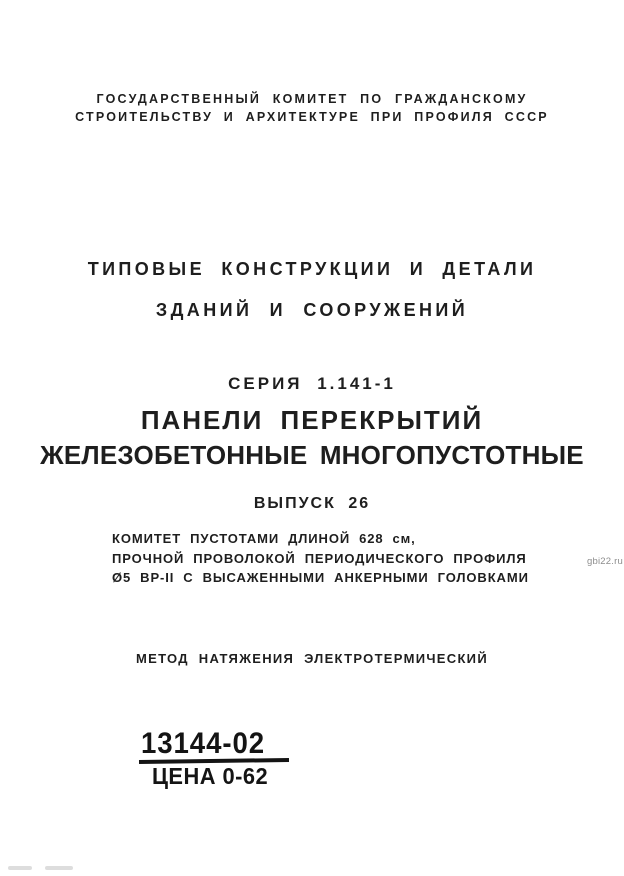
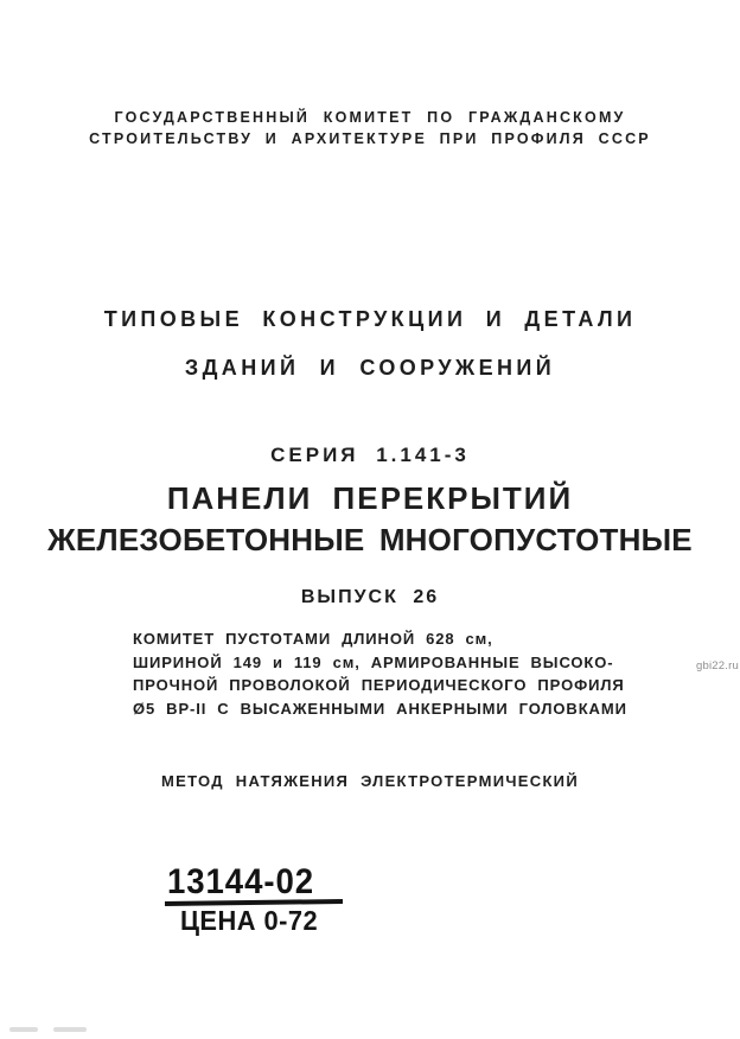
  ГОСУДАРСТВЕННЫЙ КОМИТЕТ ПО ГРАЖДАНСКОМУ
  СТРОИТЕЛЬСТВУ И АРХИТЕКТУРЕ ПРИ ПРОФИЛЯ СССР
  ТИПОВЫЕ КОНСТРУКЦИИ И ДЕТАЛИ
  ЗДАНИЙ И СООРУЖЕНИЙ
- СЕРИЯ 1.141-1
+ СЕРИЯ 1.141-3
  ПАНЕЛИ ПЕРЕКРЫТИЙ
  ЖЕЛЕЗОБЕТОННЫЕ МНОГОПУСТОТНЫЕ
  ВЫПУСК 26
  КОМИТЕТ ПУСТОТАМИ ДЛИНОЙ 628 см,
+ ШИРИНОЙ 149 и 119 см, АРМИРОВАННЫЕ ВЫСОКО-
  ПРОЧНОЙ ПРОВОЛОКОЙ ПЕРИОДИЧЕСКОГО ПРОФИЛЯ
  Ø5 ВР-II С ВЫСАЖЕННЫМИ АНКЕРНЫМИ ГОЛОВКАМИ
  МЕТОД НАТЯЖЕНИЯ ЭЛЕКТРОТЕРМИЧЕСКИЙ
  13144-02
- ЦЕНА 0-62
+ ЦЕНА 0-72
  gbi22.ru
